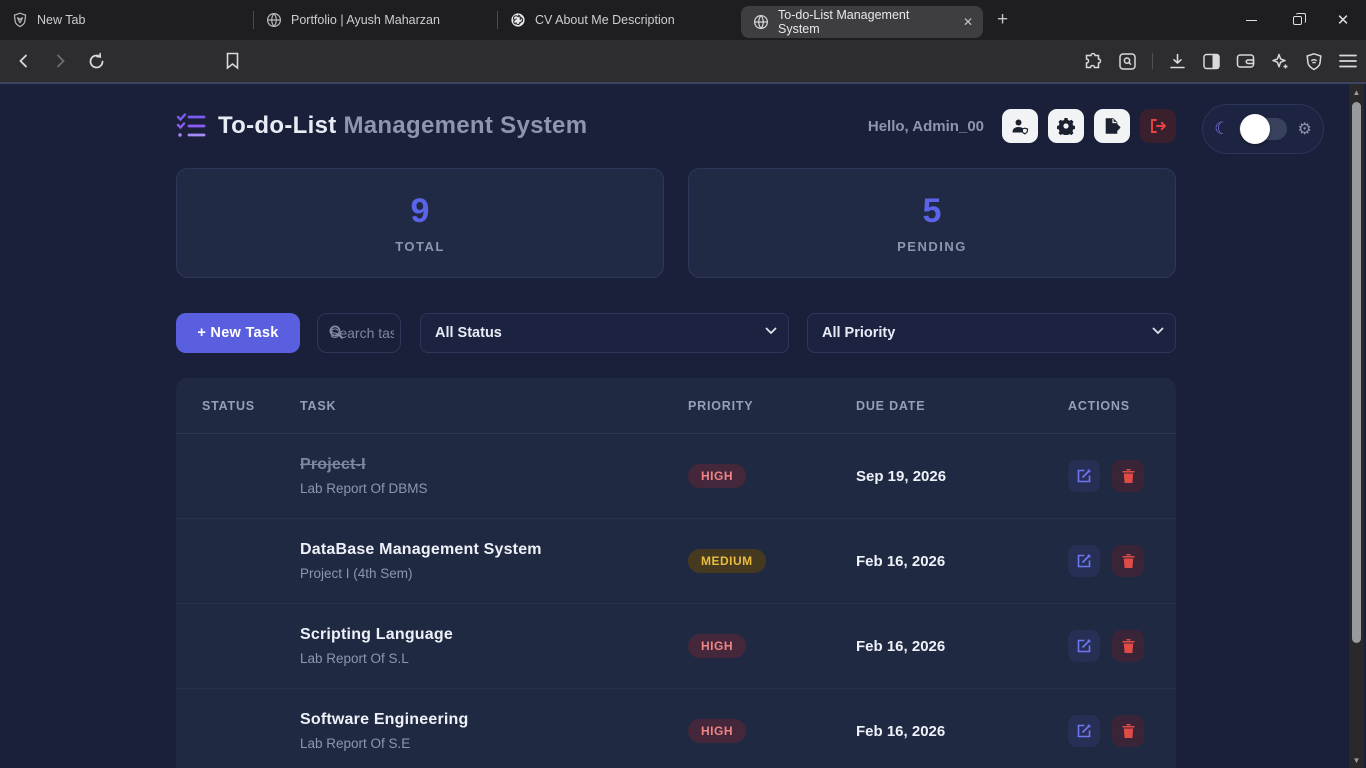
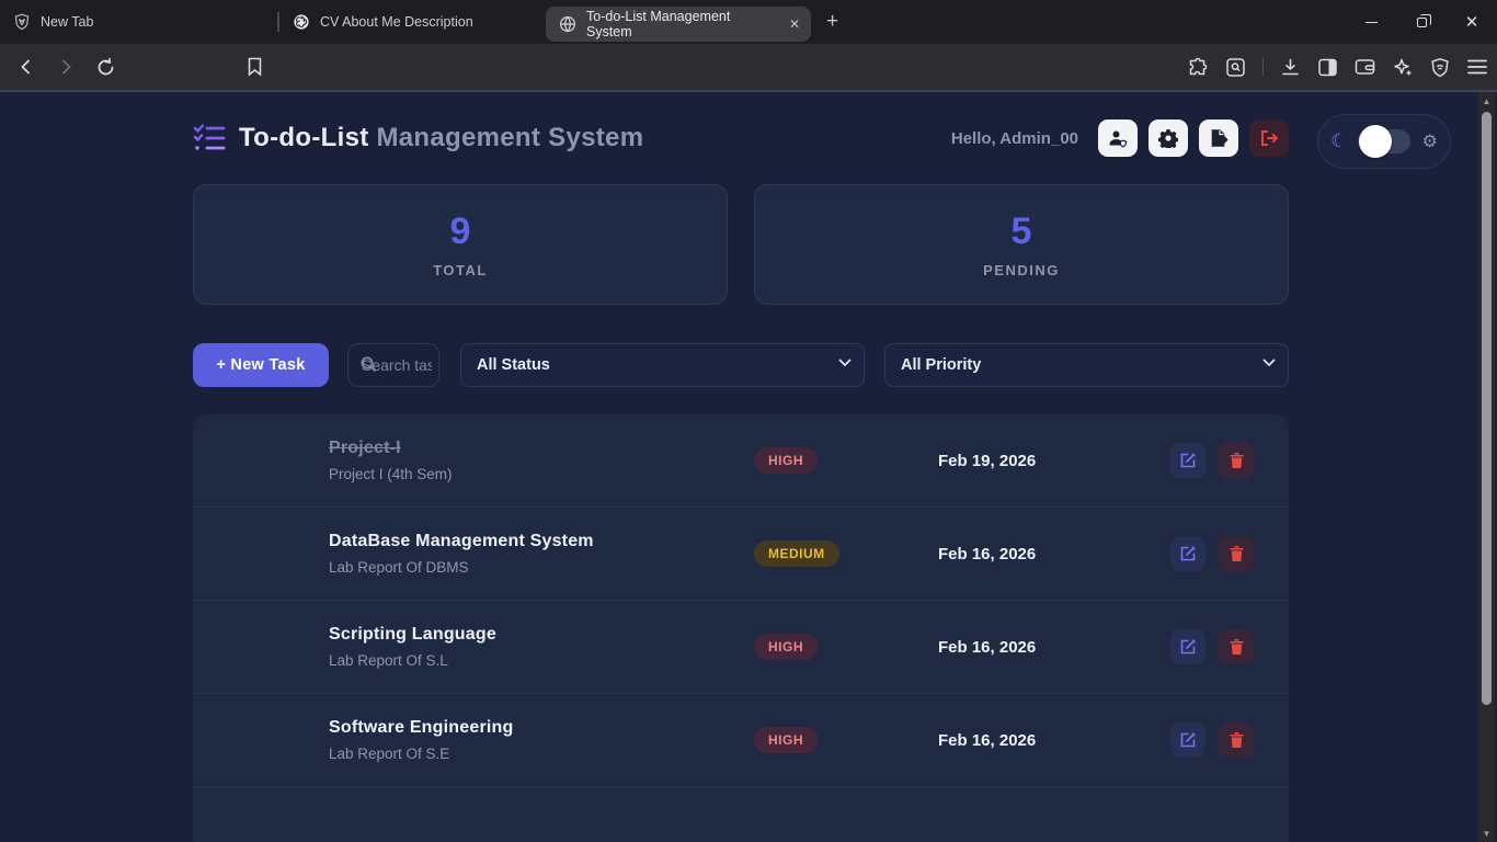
  New Tab
- Portfolio | Ayush Maharzan
  CV About Me Description
  To-do-List Management System
  ✕
  +
  ✕
  To-do-List Management System
  Hello, Admin_00
  ☾
  ⚙
  9
  TOTAL
  5
  PENDING
  + New Task
  Search tas
  All Status
  All Priority
- STATUS
- TASK
- PRIORITY
- DUE DATE
- ACTIONS
  Project-I
- Lab Report Of DBMS
+ Project I (4th Sem)
  HIGH
- Sep 19, 2026
+ Feb 19, 2026
  DataBase Management System
- Project I (4th Sem)
+ Lab Report Of DBMS
  MEDIUM
  Feb 16, 2026
  Scripting Language
  Lab Report Of S.L
  HIGH
  Feb 16, 2026
  Software Engineering
  Lab Report Of S.E
  HIGH
  Feb 16, 2026
  ▲
  ▼
